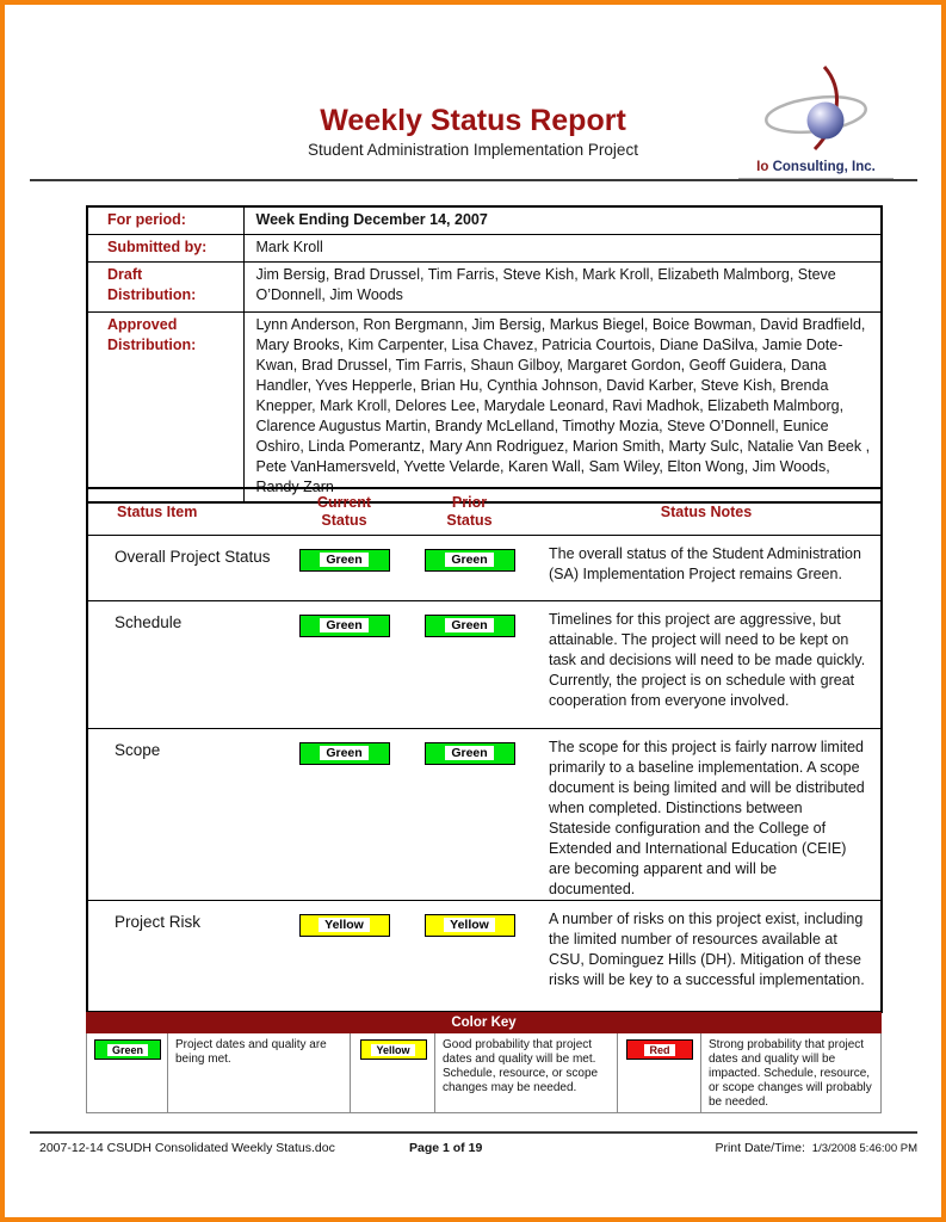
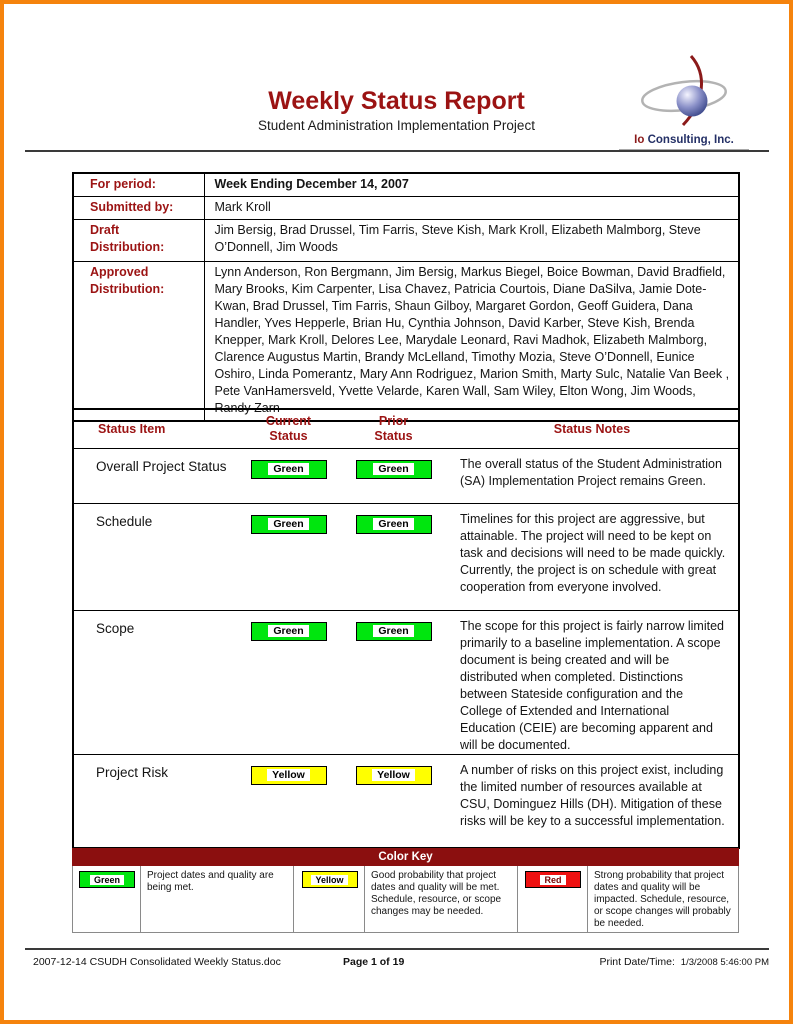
  Weekly Status Report
  Student Administration Implementation Project
  Io Consulting, Inc.
  For period:	Week Ending December 14, 2007
  Submitted by:	Mark Kroll
  Draft Distribution:	Jim Bersig, Brad Drussel, Tim Farris, Steve Kish, Mark Kroll, Elizabeth Malmborg, Steve O’Donnell, Jim Woods
  Approved Distribution:	Lynn Anderson, Ron Bergmann, Jim Bersig, Markus Biegel, Boice Bowman, David Bradfield, Mary Brooks, Kim Carpenter, Lisa Chavez, Patricia Courtois, Diane DaSilva, Jamie Dote-Kwan, Brad Drussel, Tim Farris, Shaun Gilboy, Margaret Gordon, Geoff Guidera, Dana Handler, Yves Hepperle, Brian Hu, Cynthia Johnson, David Karber, Steve Kish, Brenda Knepper, Mark Kroll, Delores Lee, Marydale Leonard, Ravi Madhok, Elizabeth Malmborg, Clarence Augustus Martin, Brandy McLelland, Timothy Mozia, Steve O’Donnell, Eunice Oshiro, Linda Pomerantz, Mary Ann Rodriguez, Marion Smith, Marty Sulc, Natalie Van Beek , Pete VanHamersveld, Yvette Velarde, Karen Wall, Sam Wiley, Elton Wong, Jim Woods, Randy Zarn
  Status Item	Current Status	Prior Status	Status Notes
  Overall Project Status	Green	Green	The overall status of the Student Administration (SA) Implementation Project remains Green.
  Schedule	Green	Green	Timelines for this project are aggressive, but attainable. The project will need to be kept on task and decisions will need to be made quickly. Currently, the project is on schedule with great cooperation from everyone involved.
- Scope	Green	Green	The scope for this project is fairly narrow limited primarily to a baseline implementation. A scope document is being limited and will be distributed when completed. Distinctions between Stateside configuration and the College of Extended and International Education (CEIE) are becoming apparent and will be documented.
+ Scope	Green	Green	The scope for this project is fairly narrow limited primarily to a baseline implementation. A scope document is being created and will be distributed when completed. Distinctions between Stateside configuration and the College of Extended and International Education (CEIE) are becoming apparent and will be documented.
  Project Risk	Yellow	Yellow	A number of risks on this project exist, including the limited number of resources available at CSU, Dominguez Hills (DH). Mitigation of these risks will be key to a successful implementation.
  Color Key
  Green	Project dates and quality are being met.	Yellow	Good probability that project dates and quality will be met. Schedule, resource, or scope changes may be needed.	Red	Strong probability that project dates and quality will be impacted. Schedule, resource, or scope changes will probably be needed.
  2007-12-14 CSUDH Consolidated Weekly Status.doc
  Page 1 of 19
  Print Date/Time: 1/3/2008 5:46:00 PM
